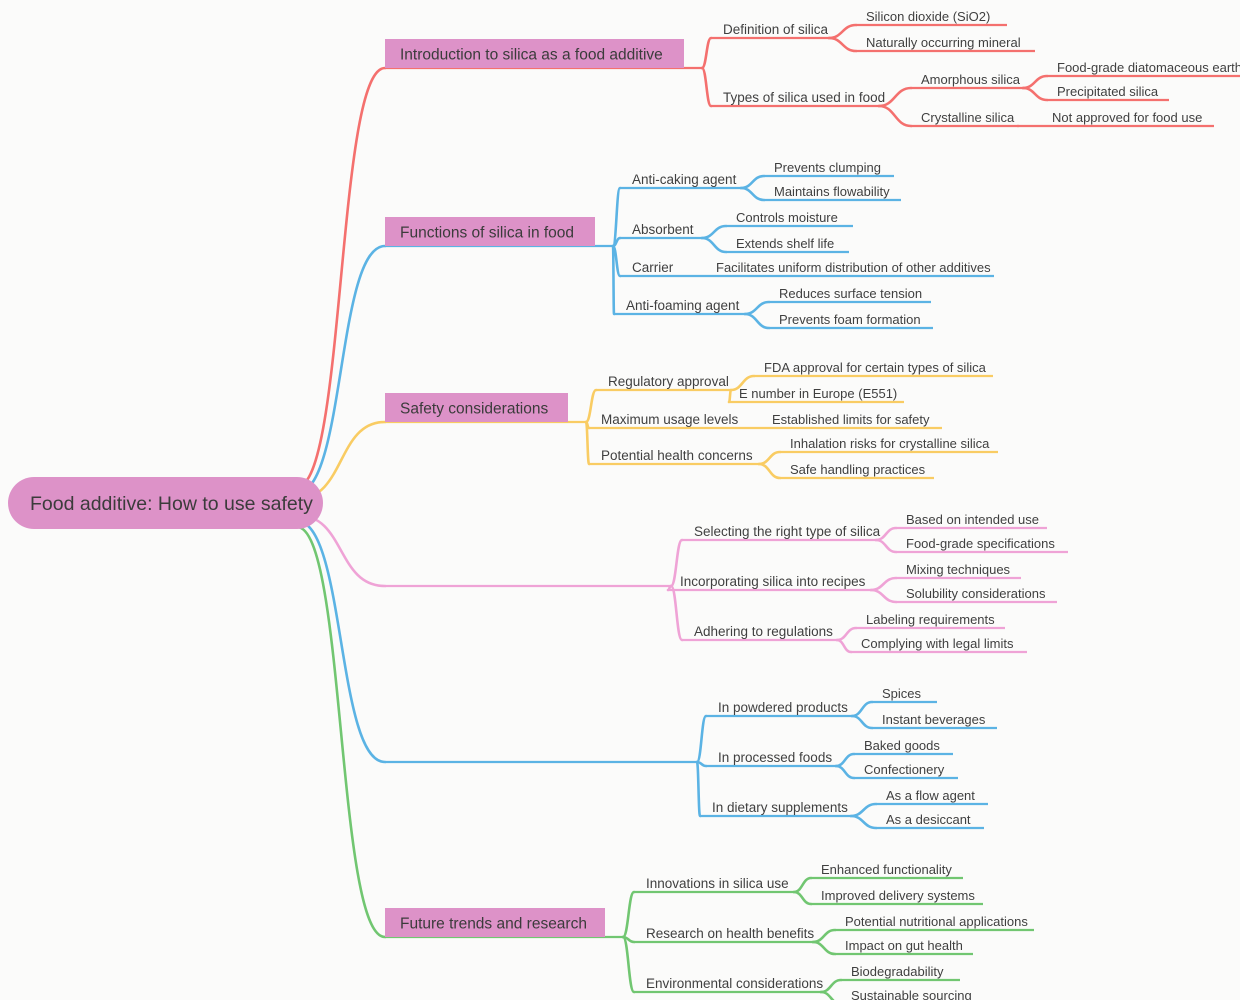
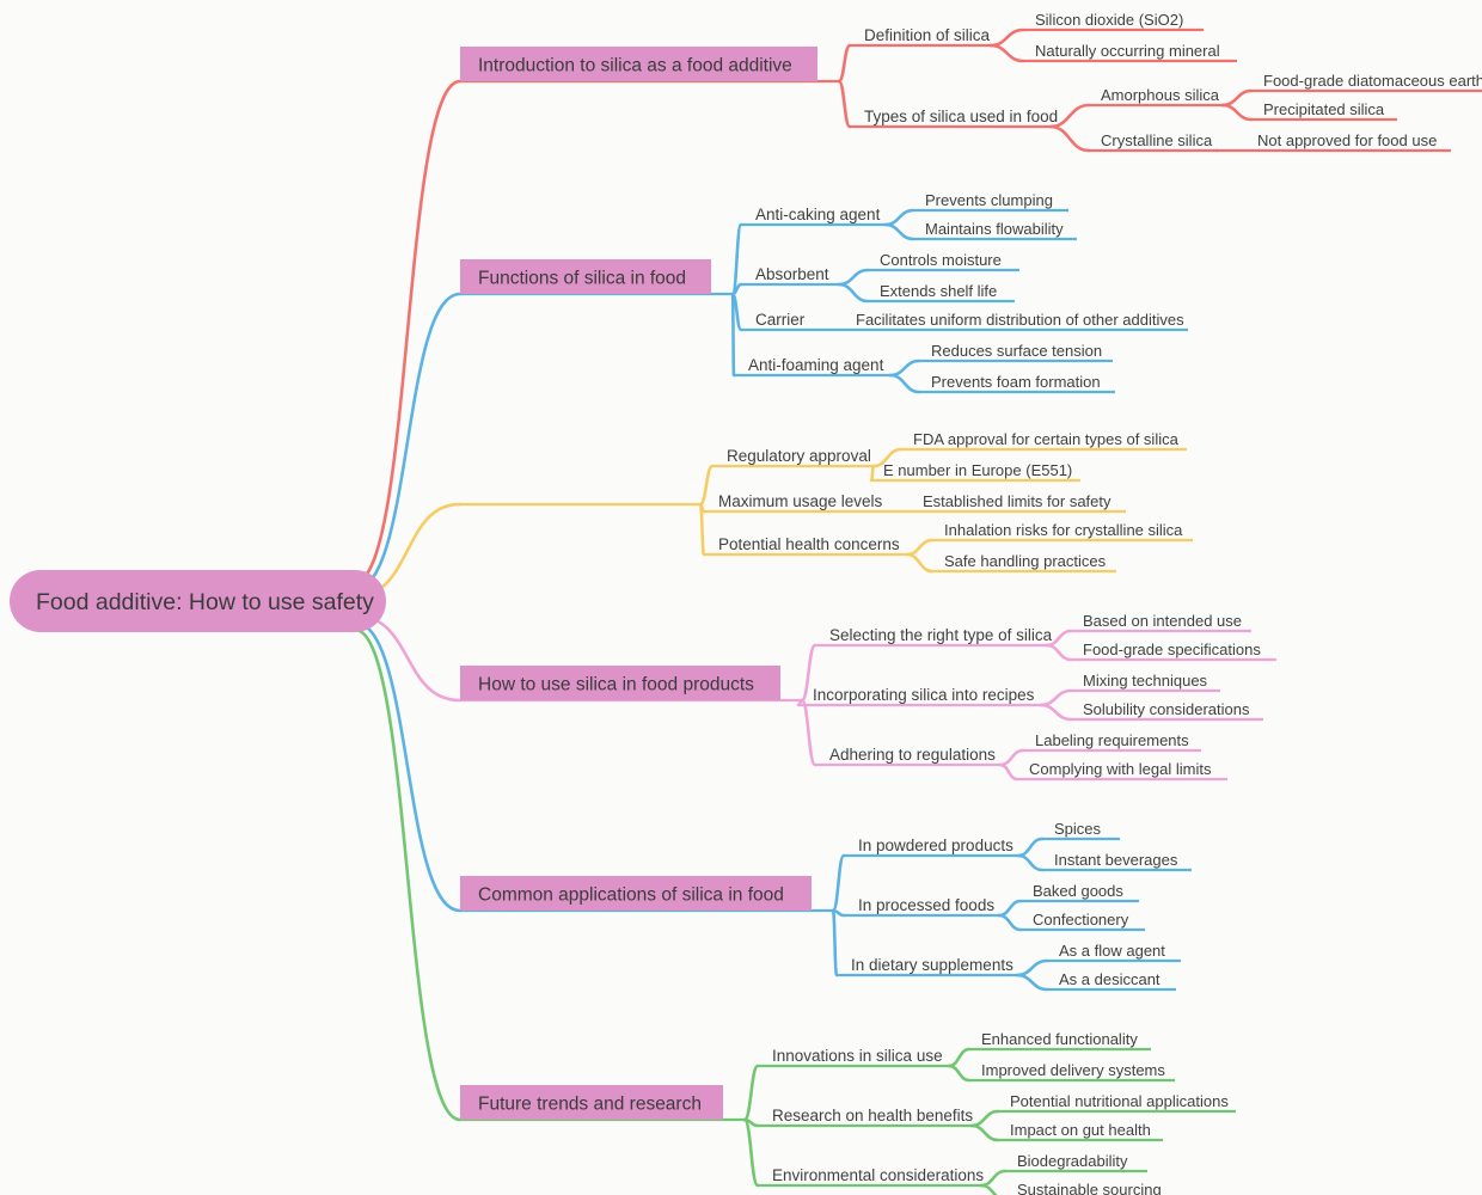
  Food additive: How to use safety
  Introduction to silica as a food additive
  Definition of silica
  Silicon dioxide (SiO2)
  Naturally occurring mineral
  Types of silica used in food
  Amorphous silica
  Food-grade diatomaceous earth
  Precipitated silica
  Crystalline silica
  Not approved for food use
  Functions of silica in food
  Anti-caking agent
  Prevents clumping
  Maintains flowability
  Absorbent
  Controls moisture
  Extends shelf life
  Carrier
  Facilitates uniform distribution of other additives
  Anti-foaming agent
  Reduces surface tension
  Prevents foam formation
- Safety considerations
  Regulatory approval
  FDA approval for certain types of silica
  E number in Europe (E551)
  Maximum usage levels
  Established limits for safety
  Potential health concerns
  Inhalation risks for crystalline silica
  Safe handling practices
+ How to use silica in food products
  Selecting the right type of silica
  Based on intended use
  Food-grade specifications
  Incorporating silica into recipes
  Mixing techniques
  Solubility considerations
  Adhering to regulations
  Labeling requirements
  Complying with legal limits
+ Common applications of silica in food
  In powdered products
  Spices
  Instant beverages
  In processed foods
  Baked goods
  Confectionery
  In dietary supplements
  As a flow agent
  As a desiccant
  Future trends and research
  Innovations in silica use
  Enhanced functionality
  Improved delivery systems
  Research on health benefits
  Potential nutritional applications
  Impact on gut health
  Environmental considerations
  Biodegradability
  Sustainable sourcing
